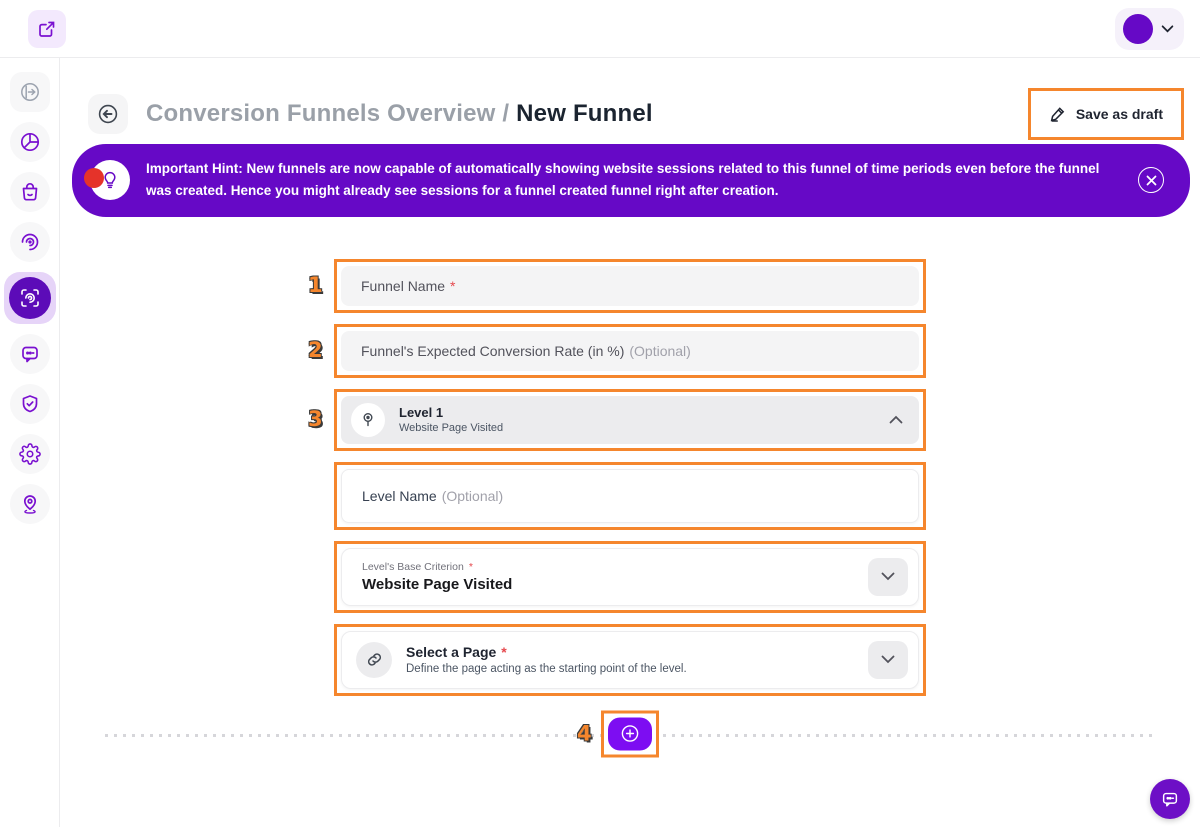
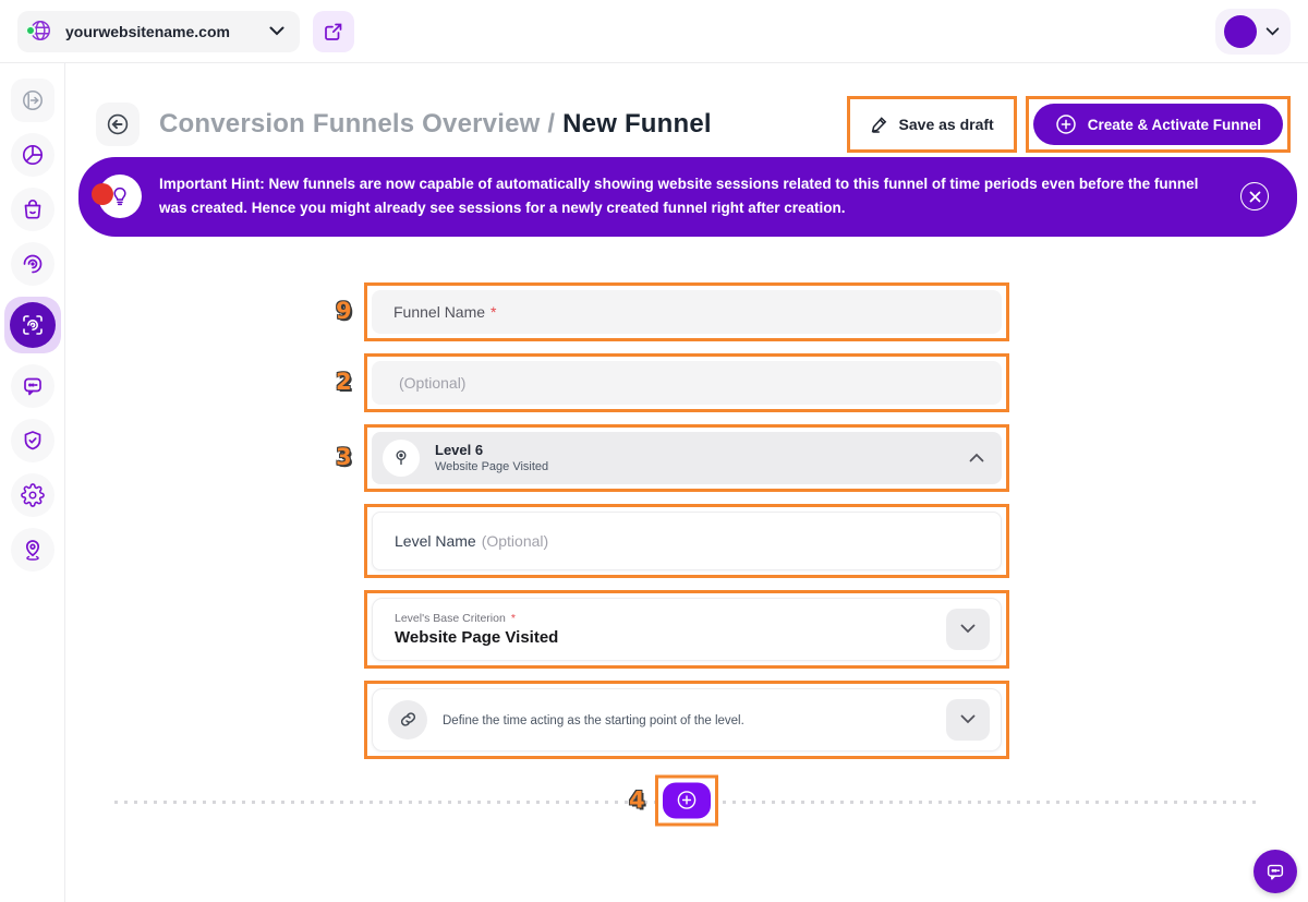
+ yourwebsitename.com
  Conversion Funnels Overview / New Funnel
  Save as draft
+ Create & Activate Funnel
- Important Hint: New funnels are now capable of automatically showing website sessions related to this funnel of time periods even before the funnel was created. Hence you might already see sessions for a funnel created funnel right after creation.
+ Important Hint: New funnels are now capable of automatically showing website sessions related to this funnel of time periods even before the funnel was created. Hence you might already see sessions for a newly created funnel right after creation.
- 1
+ 9
  Funnel Name
  *
  2
- Funnel's Expected Conversion Rate (in %)
  (Optional)
  3
- Level 1
+ Level 6
  Website Page Visited
  Level Name
  (Optional)
  Level's Base Criterion *
  Website Page Visited
- Select a Page *
- Define the page acting as the starting point of the level.
+ Define the time acting as the starting point of the level.
  4
